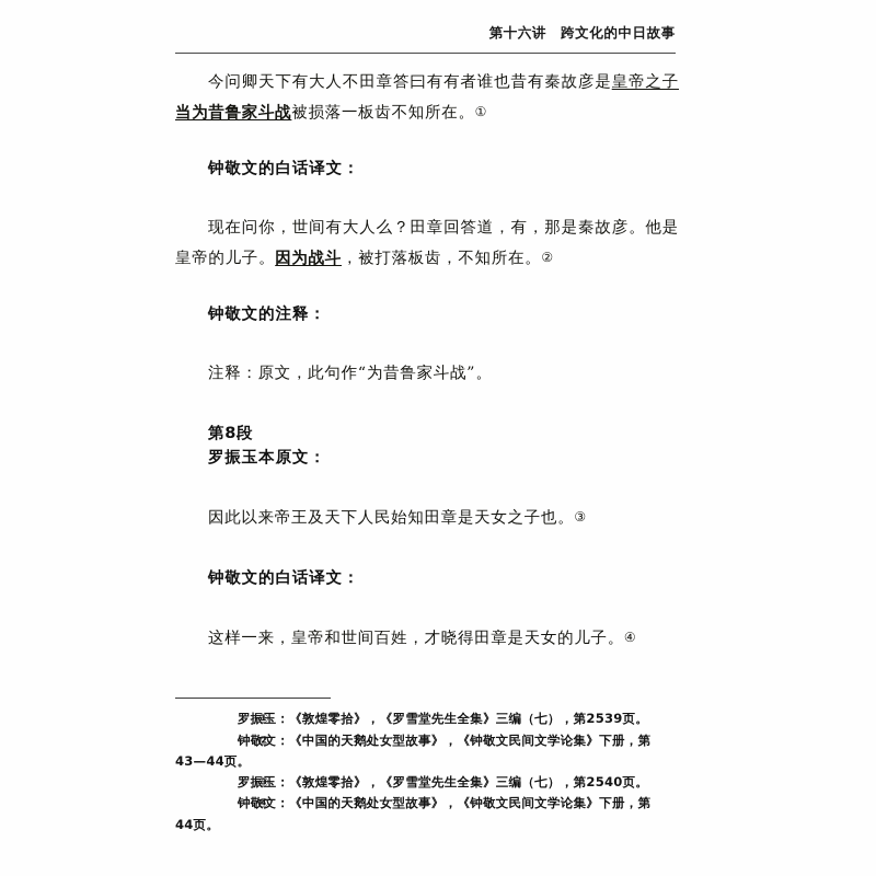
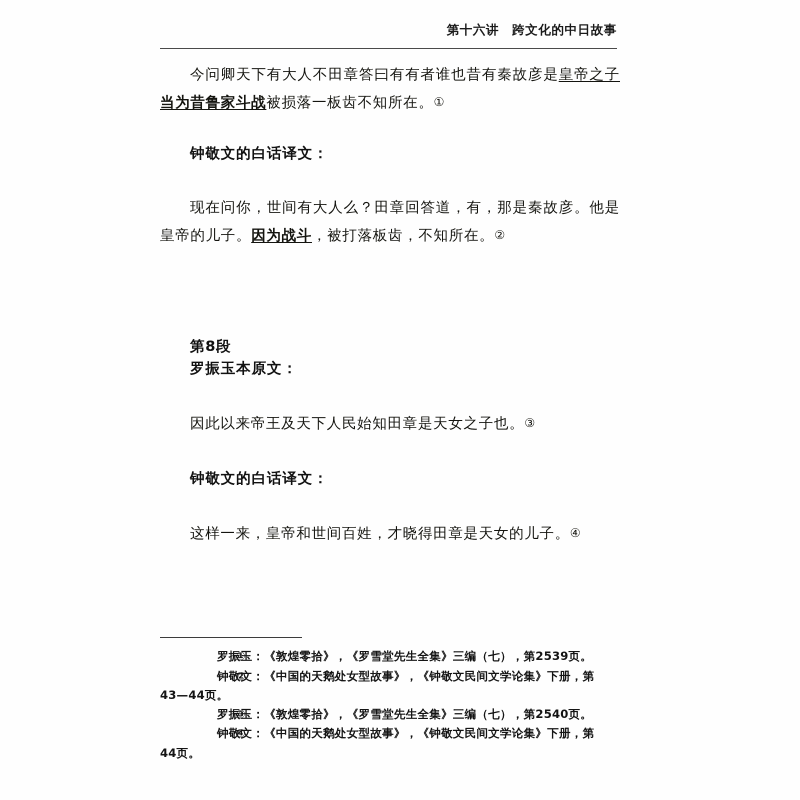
  第十六讲 跨文化的中日故事
  今问卿天下有大人不田章答曰有有者谁也昔有秦故彦是皇帝之子当为昔鲁家斗战被损落一板齿不知所在。①
  钟敬文的白话译文：
  现在问你，世间有大人么？田章回答道，有，那是秦故彦。他是皇帝的儿子。因为战斗，被打落板齿，不知所在。②
- 钟敬文的注释：
- 注释：原文，此句作“为昔鲁家斗战”。
  第8段
  罗振玉本原文：
  因此以来帝王及天下人民始知田章是天女之子也。③
  钟敬文的白话译文：
  这样一来，皇帝和世间百姓，才晓得田章是天女的儿子。④
  ①罗振玉：《敦煌零拾》，《罗雪堂先生全集》三编（七），第2539页。
  ②钟敬文：《中国的天鹅处女型故事》，《钟敬文民间文学论集》下册，第43—44页。
  ③罗振玉：《敦煌零拾》，《罗雪堂先生全集》三编（七），第2540页。
  ④钟敬文：《中国的天鹅处女型故事》，《钟敬文民间文学论集》下册，第44页。
